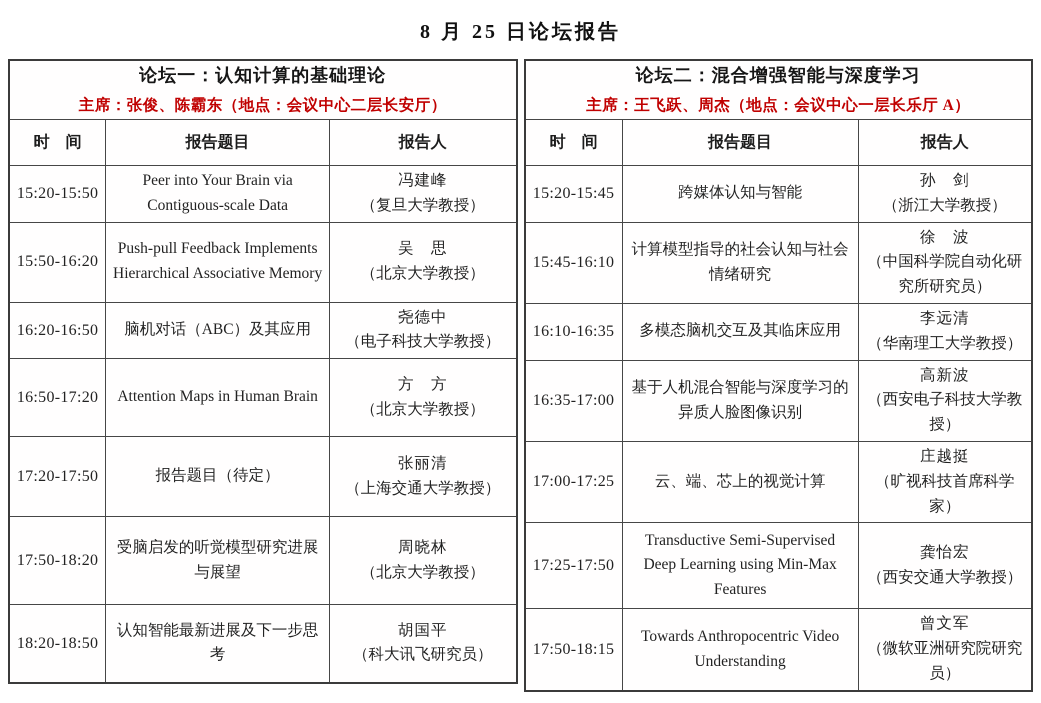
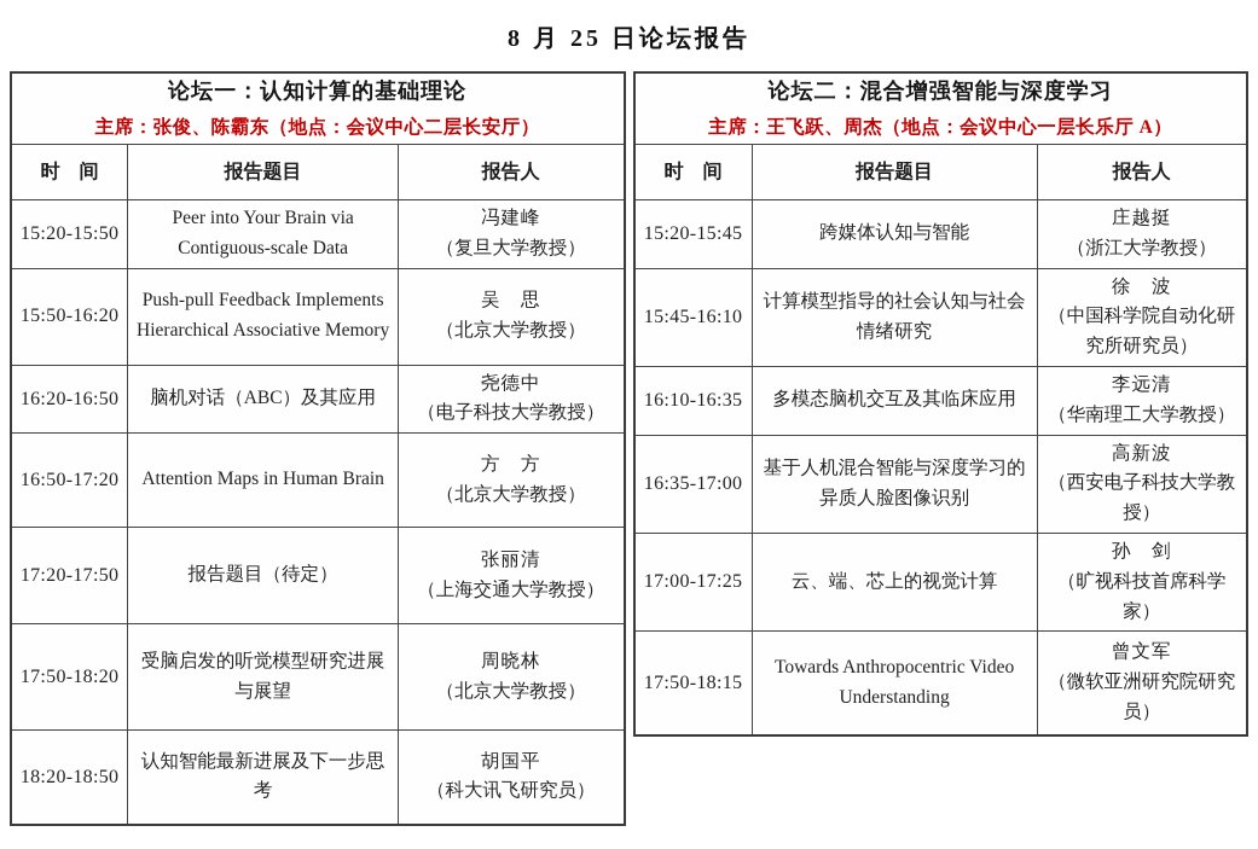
  8 月 25 日论坛报告
  论坛一：认知计算的基础理论 主席：张俊、陈霸东（地点：会议中心二层长安厅）
  时 间	报告题目	报告人
  15:20-15:50	Peer into Your Brain via Contiguous-scale Data	冯建峰 （复旦大学教授）
  15:50-16:20	Push-pull Feedback Implements Hierarchical Associative Memory	吴 思 （北京大学教授）
  16:20-16:50	脑机对话（ABC）及其应用	尧德中 （电子科技大学教授）
  16:50-17:20	Attention Maps in Human Brain	方 方 （北京大学教授）
  17:20-17:50	报告题目（待定）	张丽清 （上海交通大学教授）
  17:50-18:20	受脑启发的听觉模型研究进展与展望	周晓林 （北京大学教授）
  18:20-18:50	认知智能最新进展及下一步思考	胡国平 （科大讯飞研究员）
  论坛二：混合增强智能与深度学习 主席：王飞跃、周杰（地点：会议中心一层长乐厅 A）
  时 间	报告题目	报告人
- 15:20-15:45	跨媒体认知与智能	孙 剑 （浙江大学教授）
+ 15:20-15:45	跨媒体认知与智能	庄越挺 （浙江大学教授）
  15:45-16:10	计算模型指导的社会认知与社会情绪研究	徐 波 （中国科学院自动化研究所研究员）
  16:10-16:35	多模态脑机交互及其临床应用	李远清 （华南理工大学教授）
  16:35-17:00	基于人机混合智能与深度学习的异质人脸图像识别	高新波 （西安电子科技大学教授）
- 17:00-17:25	云、端、芯上的视觉计算	庄越挺 （旷视科技首席科学家）
+ 17:00-17:25	云、端、芯上的视觉计算	孙 剑 （旷视科技首席科学家）
- 17:25-17:50	Transductive Semi-Supervised Deep Learning using Min-Max Features	龚怡宏 （西安交通大学教授）
  17:50-18:15	Towards Anthropocentric Video Understanding	曾文军 （微软亚洲研究院研究员）
